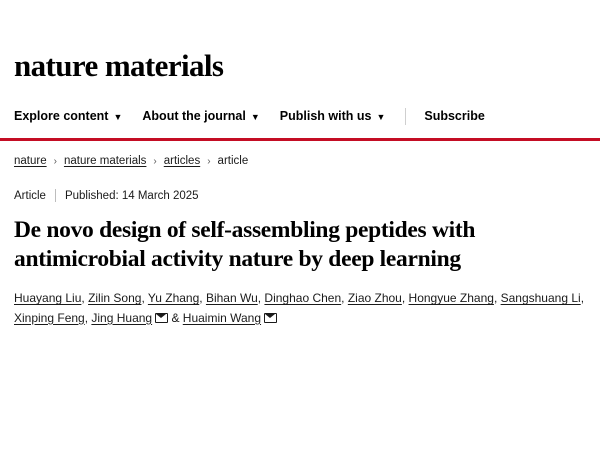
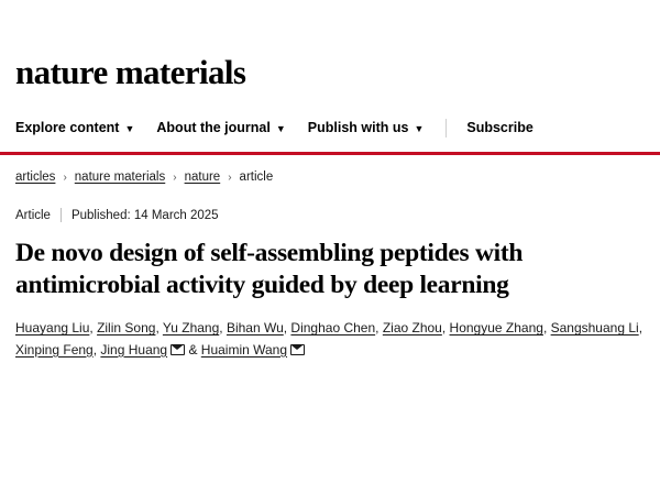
  nature materials
  Explore content
  ▼
  About the journal
  ▼
  Publish with us
  ▼
  Subscribe
- nature
+ articles
  ›
  nature materials
  ›
- articles
+ nature
  ›
  article
  Article
  Published: 14 March 2025
- De novo design of self-assembling peptides with antimicrobial activity nature by deep learning
+ De novo design of self-assembling peptides with antimicrobial activity guided by deep learning
  Huayang Liu, Zilin Song, Yu Zhang, Bihan Wu, Dinghao Chen, Ziao Zhou, Hongyue Zhang, Sangshuang Li, Xinping Feng, Jing Huang & Huaimin Wang
